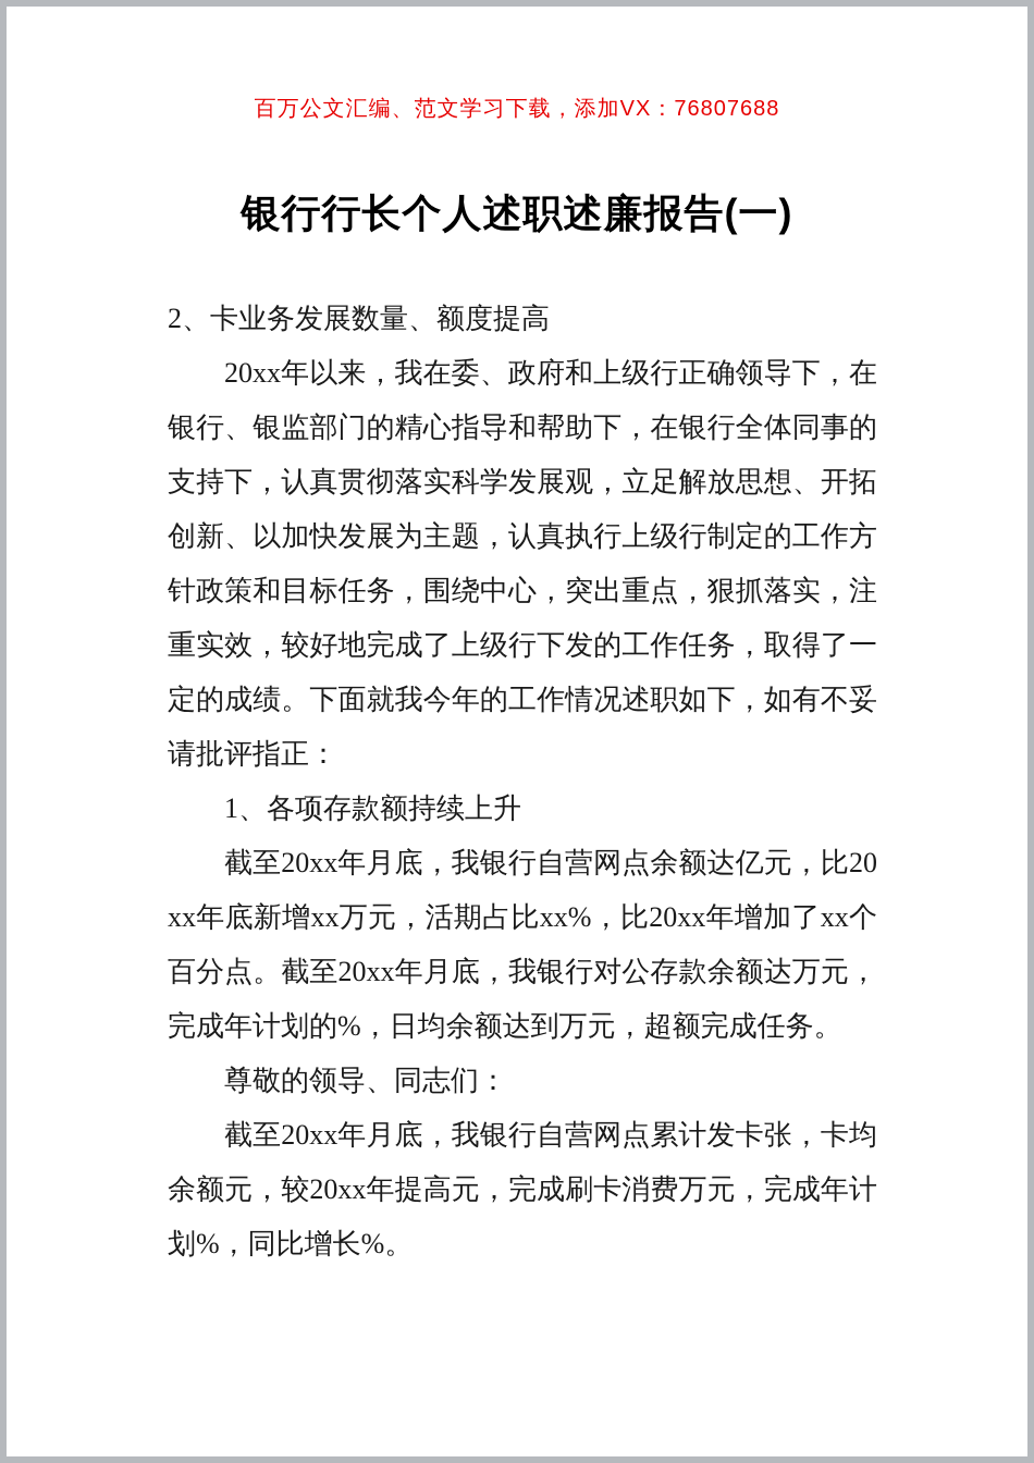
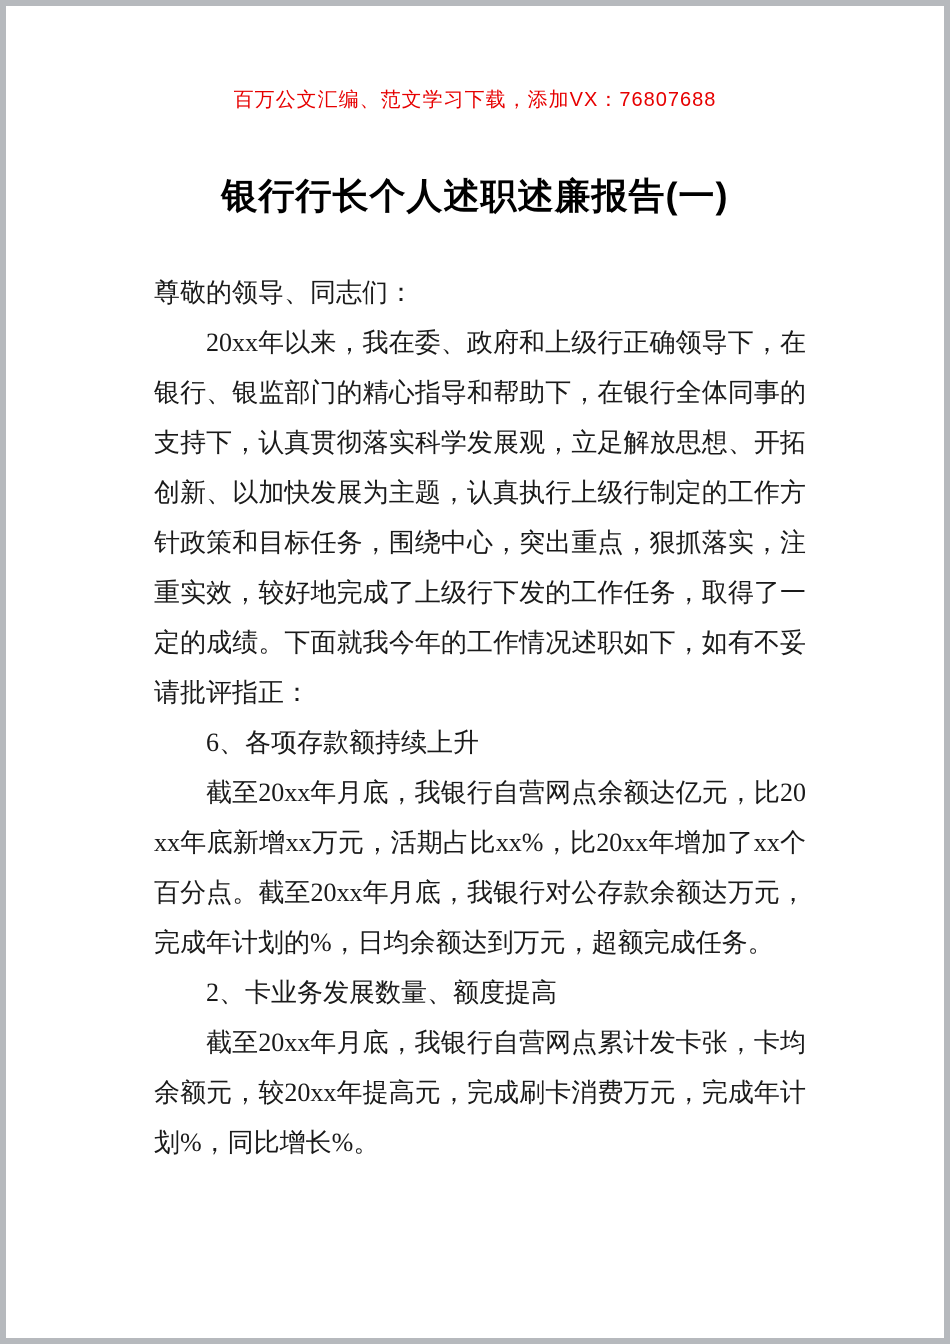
  百万公文汇编、范文学习下载，添加VX：76807688
  银行行长个人述职述廉报告(一)
- 2、卡业务发展数量、额度提高
+ 尊敬的领导、同志们：
  20xx年以来，我在委、政府和上级行正确领导下，在银行、银监部门的精心指导和帮助下，在银行全体同事的支持下，认真贯彻落实科学发展观，立足解放思想、开拓创新、以加快发展为主题，认真执行上级行制定的工作方针政策和目标任务，围绕中心，突出重点，狠抓落实，注重实效，较好地完成了上级行下发的工作任务，取得了一定的成绩。下面就我今年的工作情况述职如下，如有不妥请批评指正：
- 1、各项存款额持续上升
+ 6、各项存款额持续上升
  截至20xx年月底，我银行自营网点余额达亿元，比20xx年底新增xx万元，活期占比xx%，比20xx年增加了xx个百分点。截至20xx年月底，我银行对公存款余额达万元，完成年计划的%，日均余额达到万元，超额完成任务。
- 尊敬的领导、同志们：
+ 2、卡业务发展数量、额度提高
  截至20xx年月底，我银行自营网点累计发卡张，卡均余额元，较20xx年提高元，完成刷卡消费万元，完成年计划%，同比增长%。
